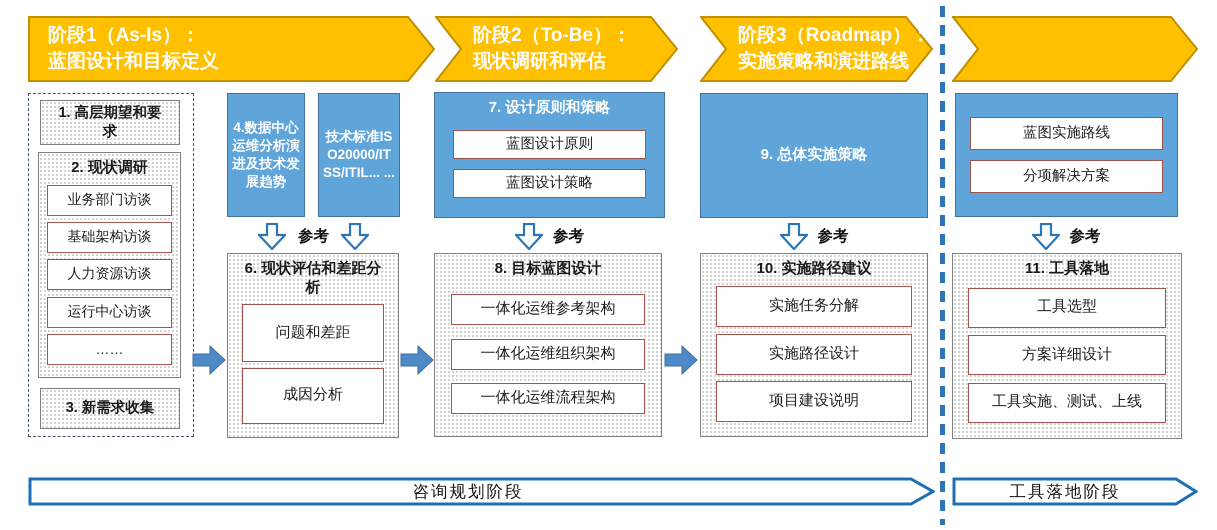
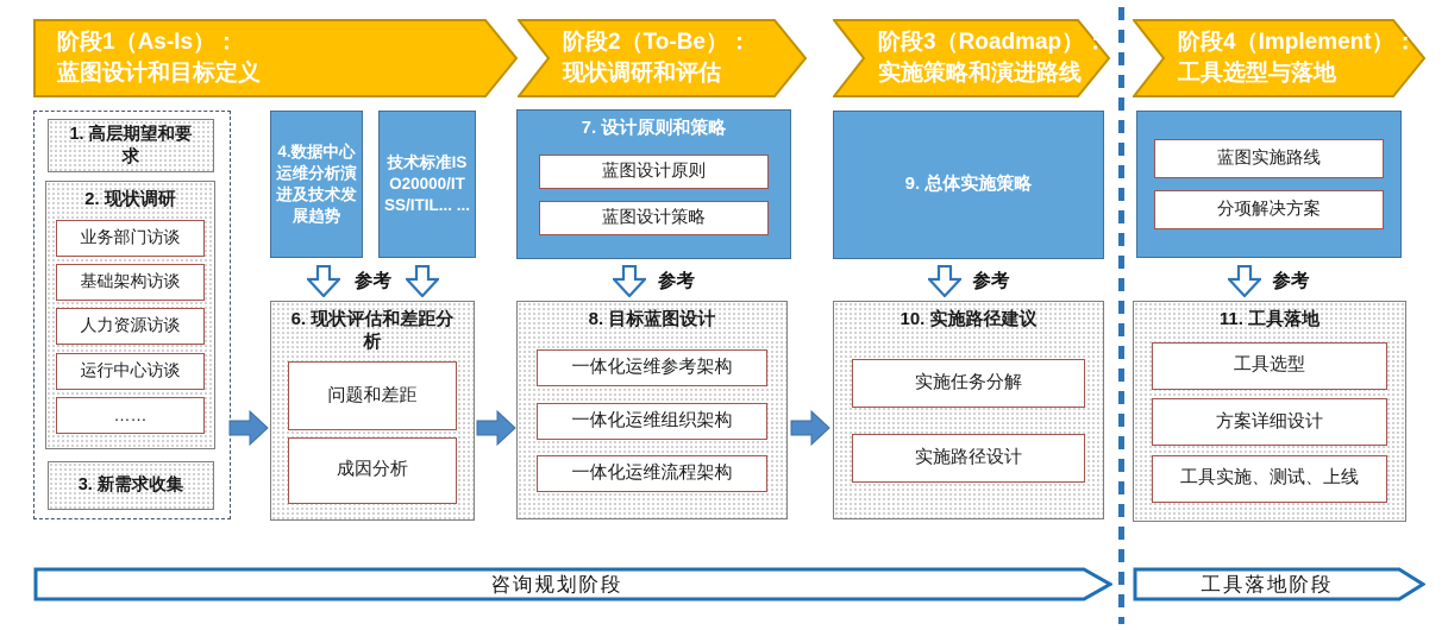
  阶段1（As-Is）：
  蓝图设计和目标定义
  阶段2（To-Be）：
  现状调研和评估
  阶段3（Roadmap）：
  实施策略和演进路线
+ 阶段4（Implement）：
+ 工具选型与落地
  1. 高层期望和要求
  2. 现状调研
  业务部门访谈
  基础架构访谈
  人力资源访谈
  运行中心访谈
  ……
  3. 新需求收集
  4.数据中心运维分析演进及技术发展趋势
  技术标准ISO20000/ITSS/ITIL... ...
  参考
  6. 现状评估和差距分析
  问题和差距
  成因分析
  7. 设计原则和策略
  蓝图设计原则
  蓝图设计策略
  参考
  8. 目标蓝图设计
  一体化运维参考架构
  一体化运维组织架构
  一体化运维流程架构
  9. 总体实施策略
  参考
  10. 实施路径建议
  实施任务分解
  实施路径设计
- 项目建设说明
  蓝图实施路线
  分项解决方案
  参考
  11. 工具落地
  工具选型
  方案详细设计
  工具实施、测试、上线
  咨询规划阶段
  工具落地阶段
